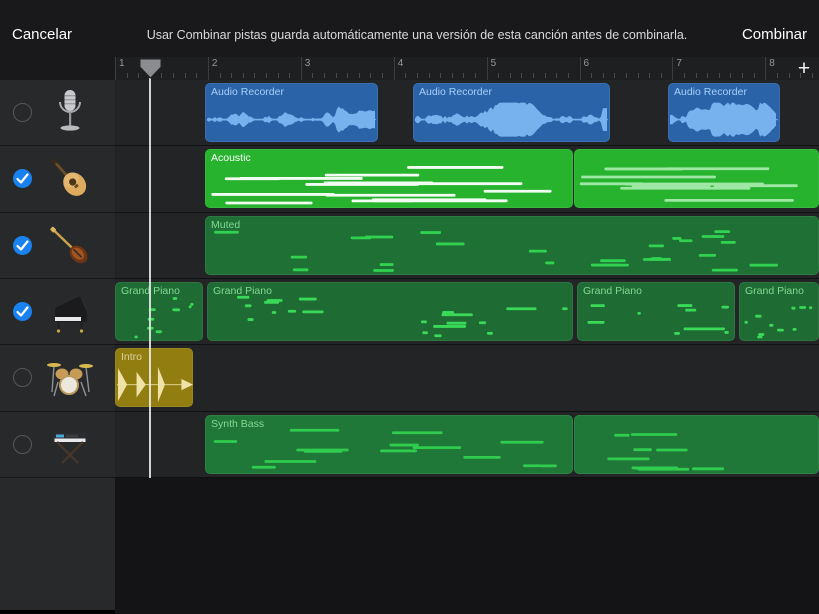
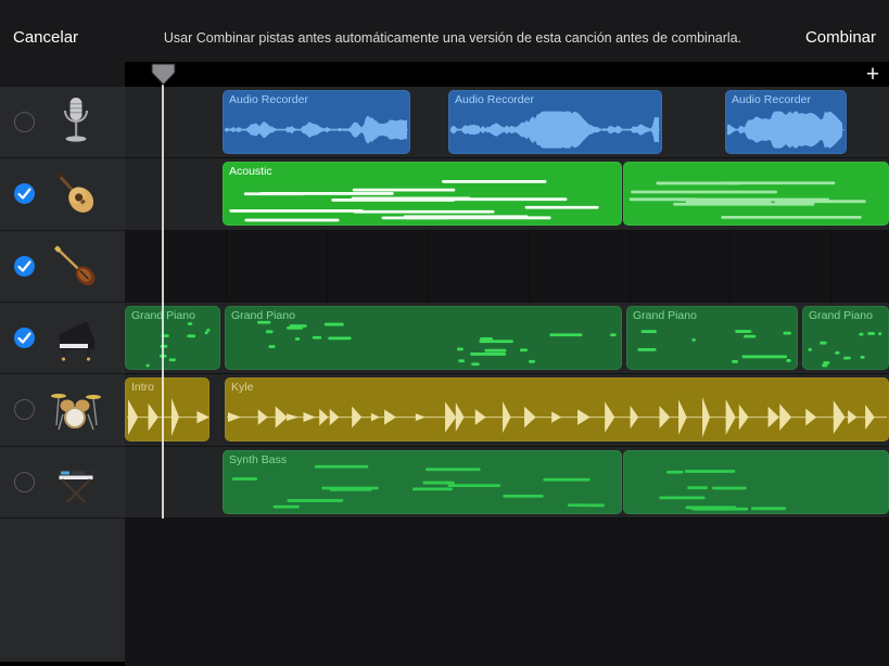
  Cancelar
- Usar Combinar pistas guarda automáticamente una versión de esta canción antes de combinarla.
+ Usar Combinar pistas antes automáticamente una versión de esta canción antes de combinarla.
  Combinar
- 1
- 2
- 3
- 4
- 5
- 6
- 7
- 8
  +
  Audio Recorder
  Audio Recorder
  Audio Recorder
  Acoustic
- Muted
  Grand Piano
  Grand Piano
  Grand Piano
  Grand Piano
  Intro
+ Kyle
  Synth Bass
